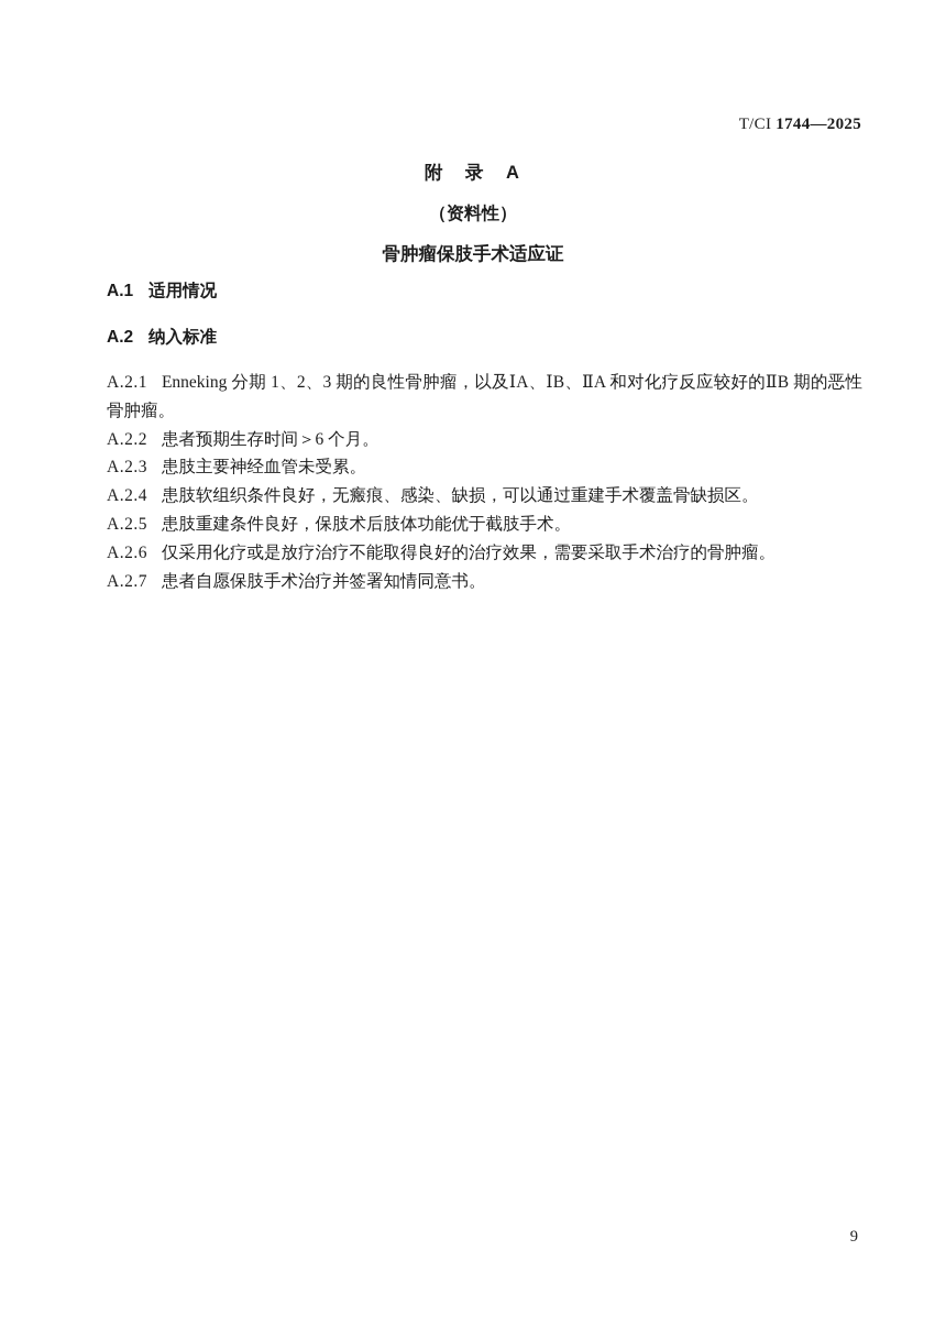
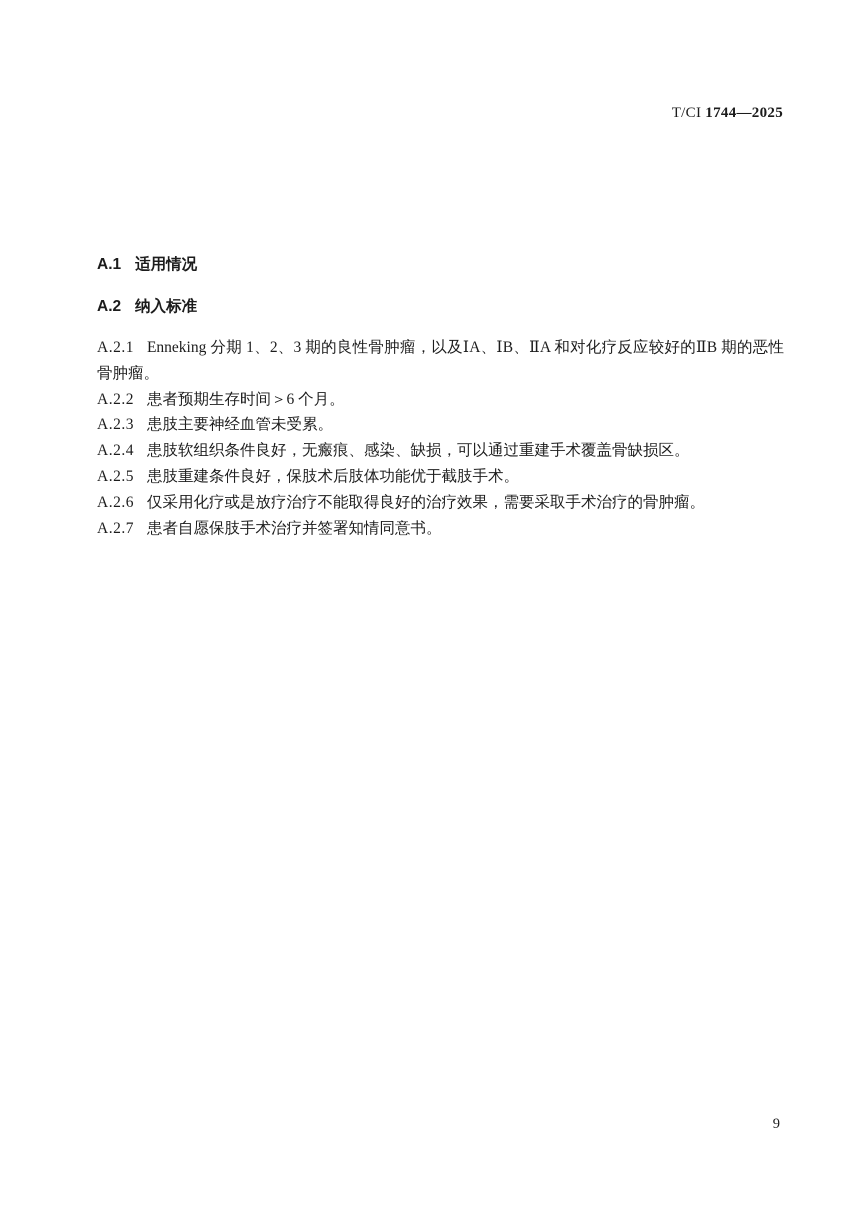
  T/CI 1744—2025
- 附 录 A
- （资料性）
- 骨肿瘤保肢手术适应证
  A.1 适用情况
  A.2 纳入标准
  A.2.1 Enneking 分期 1、2、3 期的良性骨肿瘤，以及ⅠA、ⅠB、ⅡA 和对化疗反应较好的ⅡB 期的恶性骨肿瘤。
  A.2.2 患者预期生存时间＞6 个月。
  A.2.3 患肢主要神经血管未受累。
  A.2.4 患肢软组织条件良好，无瘢痕、感染、缺损，可以通过重建手术覆盖骨缺损区。
  A.2.5 患肢重建条件良好，保肢术后肢体功能优于截肢手术。
  A.2.6 仅采用化疗或是放疗治疗不能取得良好的治疗效果，需要采取手术治疗的骨肿瘤。
  A.2.7 患者自愿保肢手术治疗并签署知情同意书。
  9
